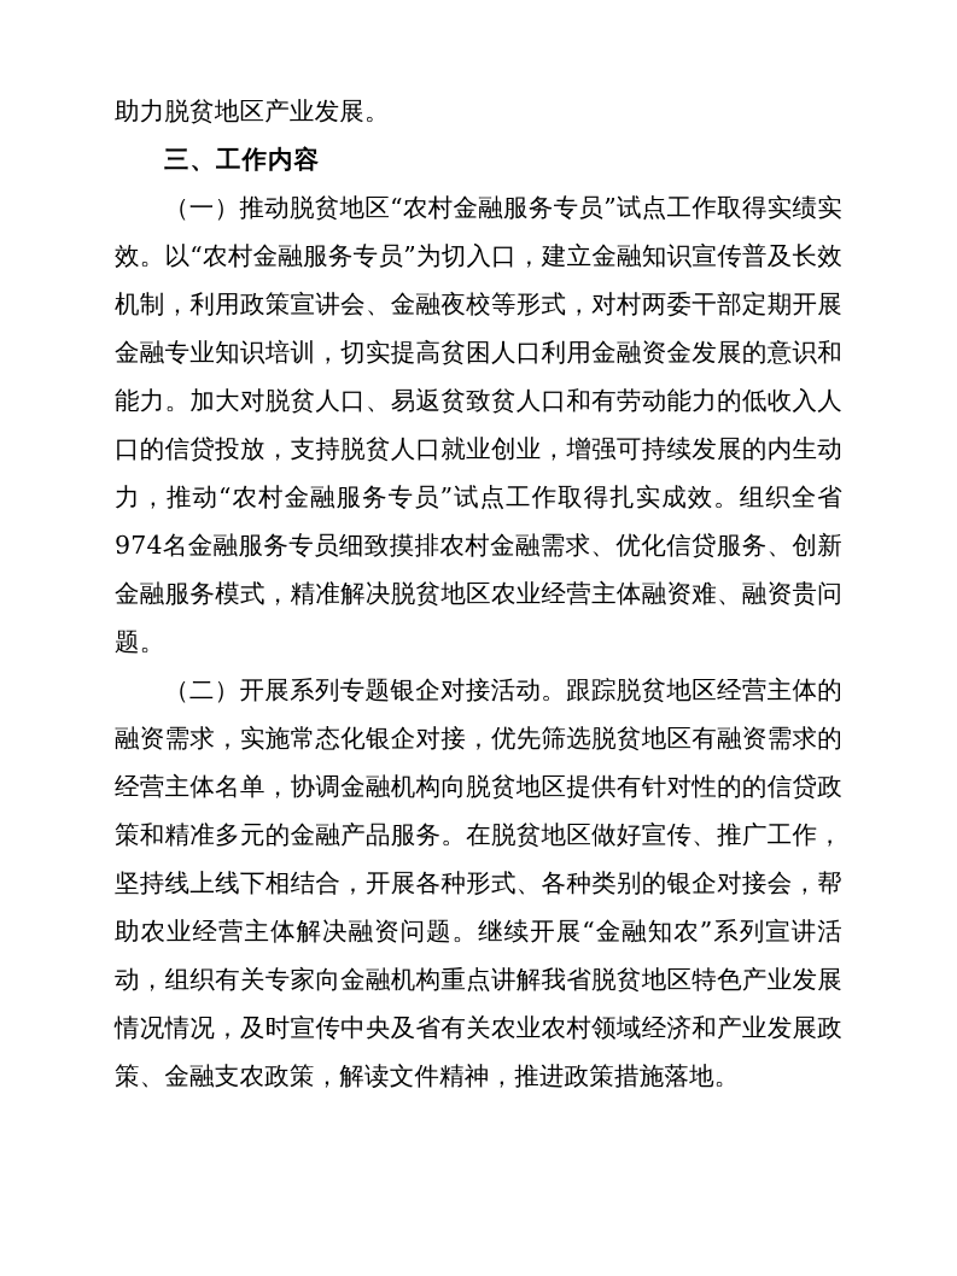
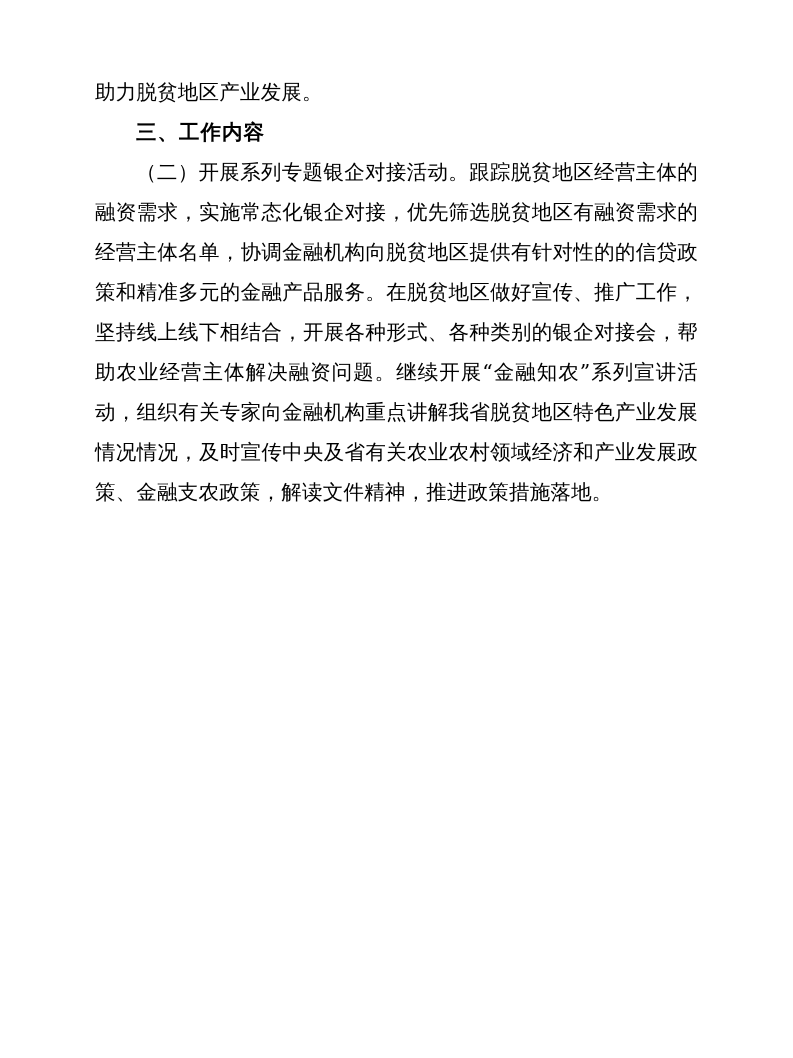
  助力脱贫地区产业发展。
  三、工作内容
- （一）推动脱贫地区“农村金融服务专员”试点工作取得实绩实效。以“农村金融服务专员”为切入口，建立金融知识宣传普及长效机制，利用政策宣讲会、金融夜校等形式，对村两委干部定期开展金融专业知识培训，切实提高贫困人口利用金融资金发展的意识和能力。加大对脱贫人口、易返贫致贫人口和有劳动能力的低收入人口的信贷投放，支持脱贫人口就业创业，增强可持续发展的内生动力，推动“农村金融服务专员”试点工作取得扎实成效。组织全省974名金融服务专员细致摸排农村金融需求、优化信贷服务、创新金融服务模式，精准解决脱贫地区农业经营主体融资难、融资贵问题。
  （二）开展系列专题银企对接活动。跟踪脱贫地区经营主体的融资需求，实施常态化银企对接，优先筛选脱贫地区有融资需求的经营主体名单，协调金融机构向脱贫地区提供有针对性的的信贷政策和精准多元的金融产品服务。在脱贫地区做好宣传、推广工作，坚持线上线下相结合，开展各种形式、各种类别的银企对接会，帮助农业经营主体解决融资问题。继续开展“金融知农”系列宣讲活动，组织有关专家向金融机构重点讲解我省脱贫地区特色产业发展情况情况，及时宣传中央及省有关农业农村领域经济和产业发展政策、金融支农政策，解读文件精神，推进政策措施落地。
